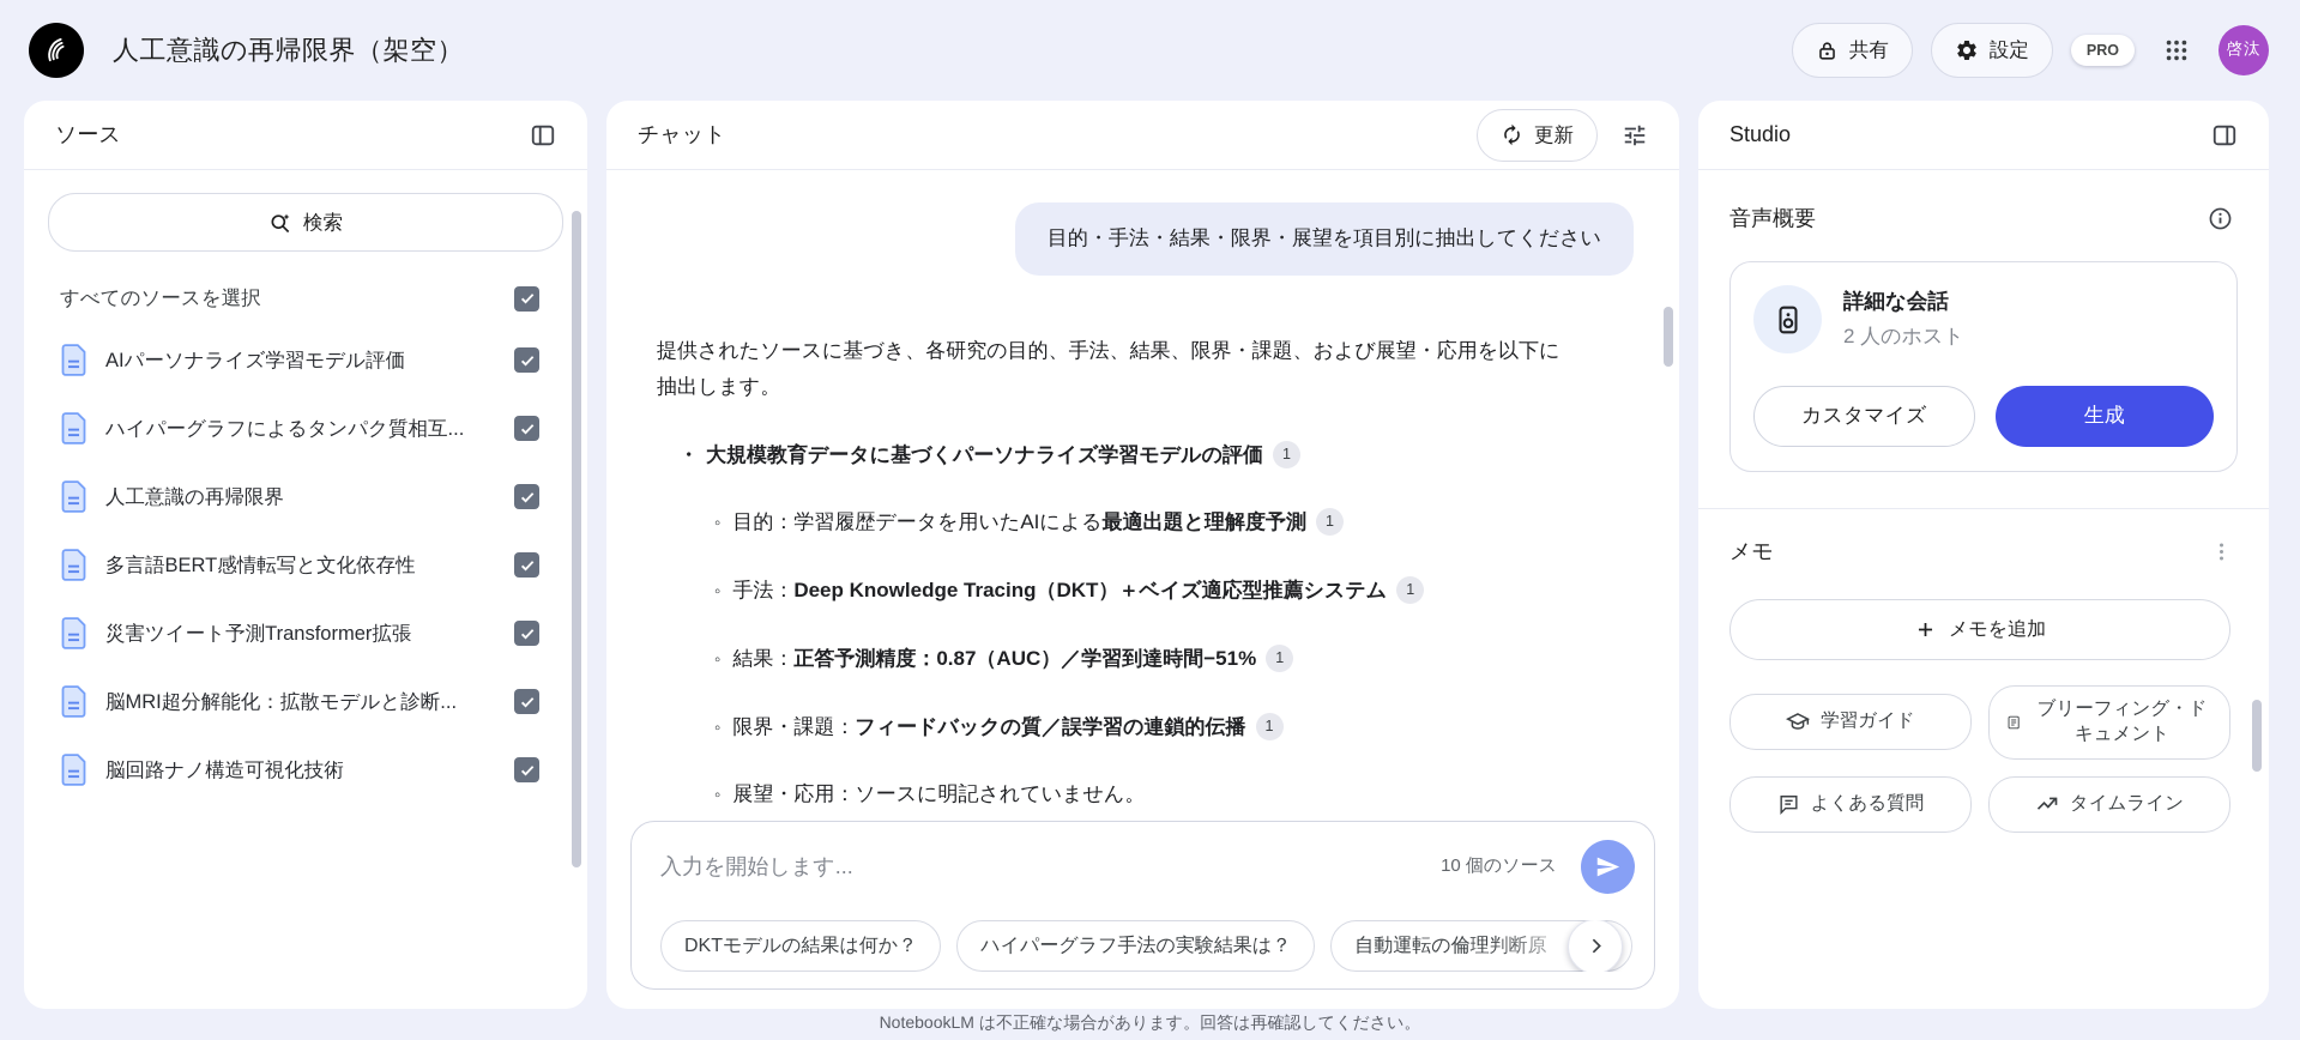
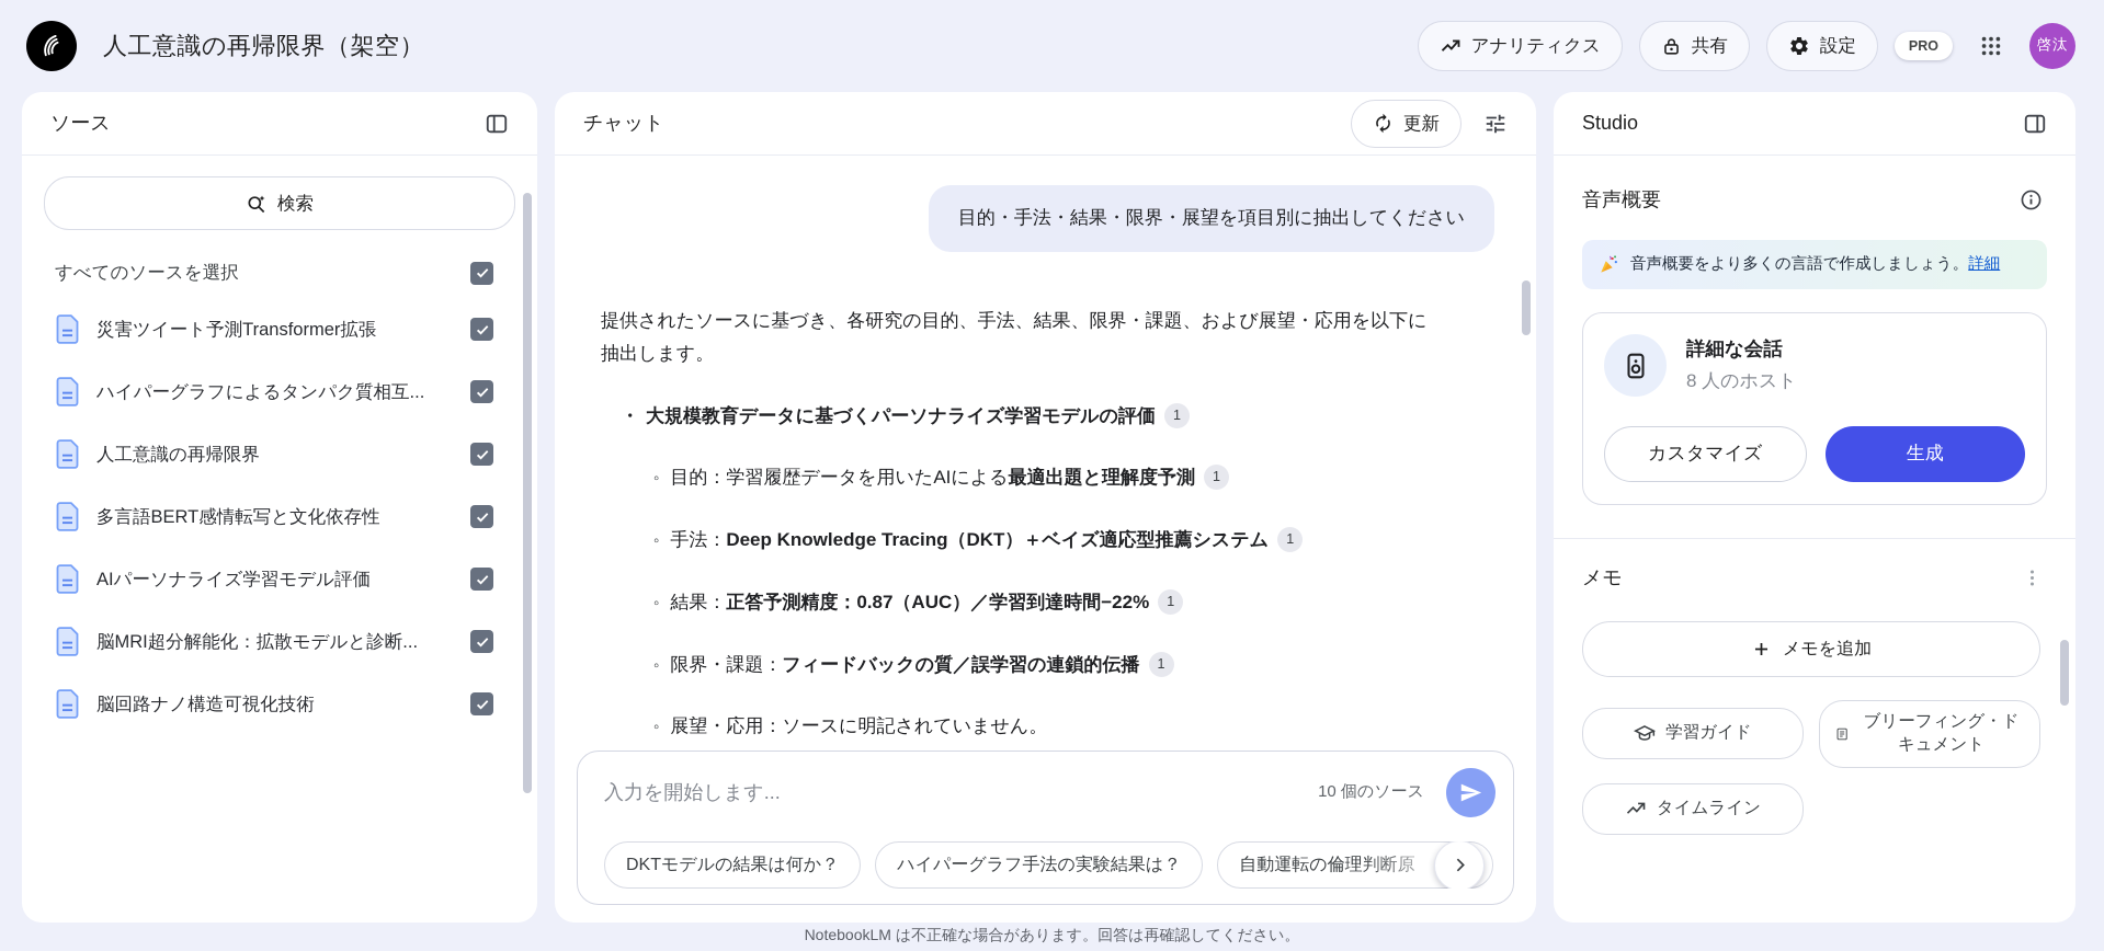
  人工意識の再帰限界（架空）
+ アナリティクス
  共有
  設定
  PRO
  啓汰
  ソース
  検索
  すべてのソースを選択
- AIパーソナライズ学習モデル評価
+ 災害ツイート予測Transformer拡張
  ハイパーグラフによるタンパク質相互...
  人工意識の再帰限界
  多言語BERT感情転写と文化依存性
- 災害ツイート予測Transformer拡張
+ AIパーソナライズ学習モデル評価
  脳MRI超分解能化：拡散モデルと診断...
  脳回路ナノ構造可視化技術
  チャット
  更新
  目的・手法・結果・限界・展望を項目別に抽出してください
  提供されたソースに基づき、各研究の目的、手法、結果、限界・課題、および展望・応用を以下に抽出します。
  ・ 大規模教育データに基づくパーソナライズ学習モデルの評価 1
  ◦ 目的：学習履歴データを用いたAIによる最適出題と理解度予測 1
  ◦ 手法：Deep Knowledge Tracing（DKT）＋ベイズ適応型推薦システム 1
- ◦ 結果：正答予測精度：0.87（AUC）／学習到達時間−51% 1
+ ◦ 結果：正答予測精度：0.87（AUC）／学習到達時間−22% 1
  ◦ 限界・課題：フィードバックの質／誤学習の連鎖的伝播 1
  ◦ 展望・応用：ソースに明記されていません。
  入力を開始します...
  10 個のソース
  DKTモデルの結果は何か？
  ハイパーグラフ手法の実験結果は？
  自動運転の倫理
  Studio
  音声概要
+ 音声概要をより多くの言語で作成しましょう。詳細
  詳細な会話
- 2 人のホスト
+ 8 人のホスト
  カスタマイズ
  生成
  メモ
  メモを追加
  学習ガイド
  ブリーフィング・ドキュメント
- よくある質問
  タイムライン
  NotebookLM は不正確な場合があります。回答は再確認してください。
